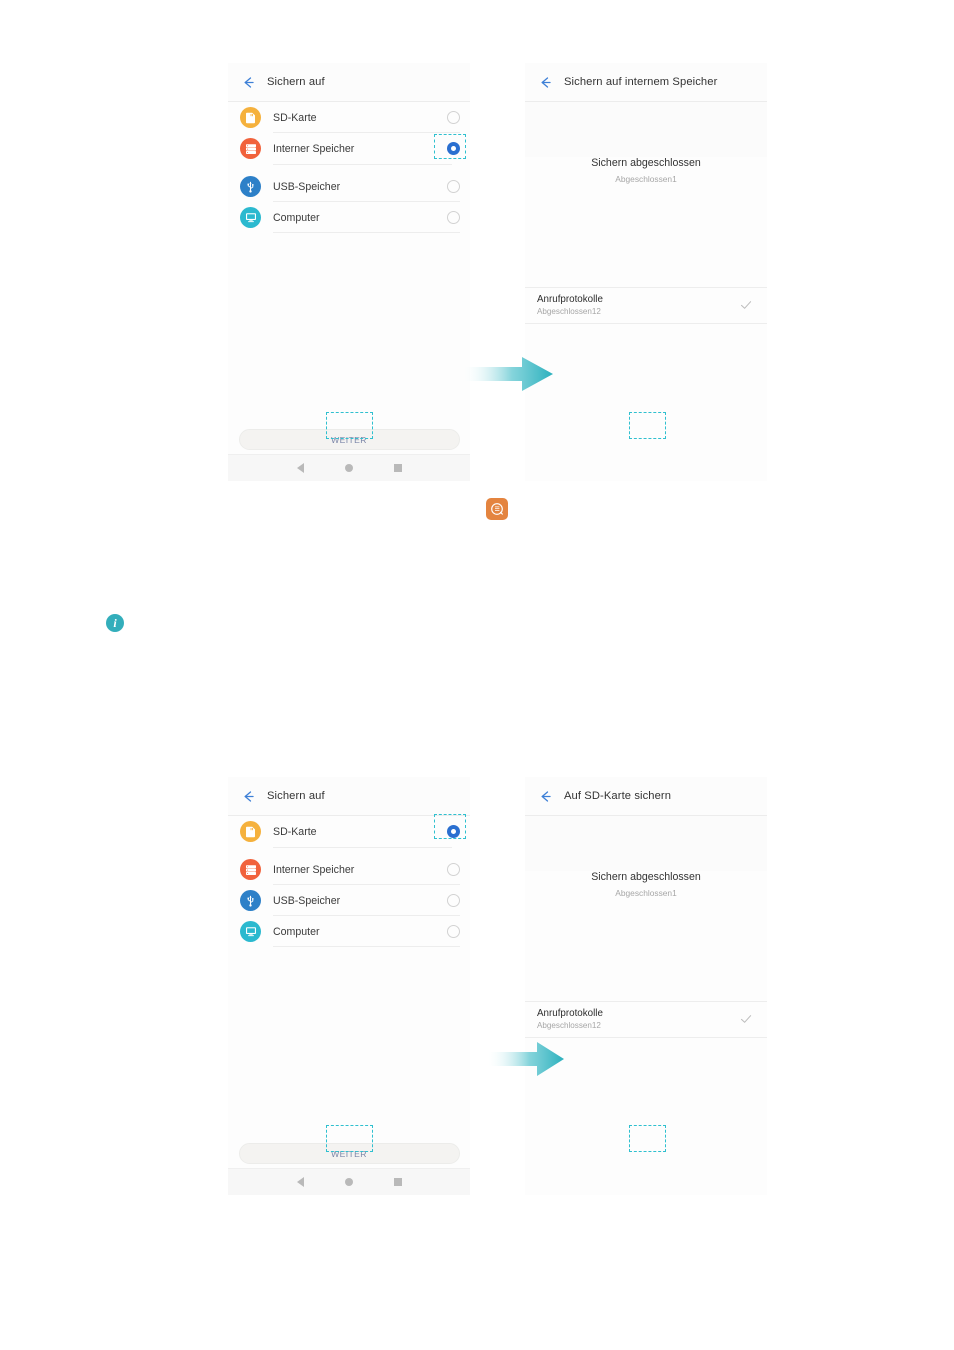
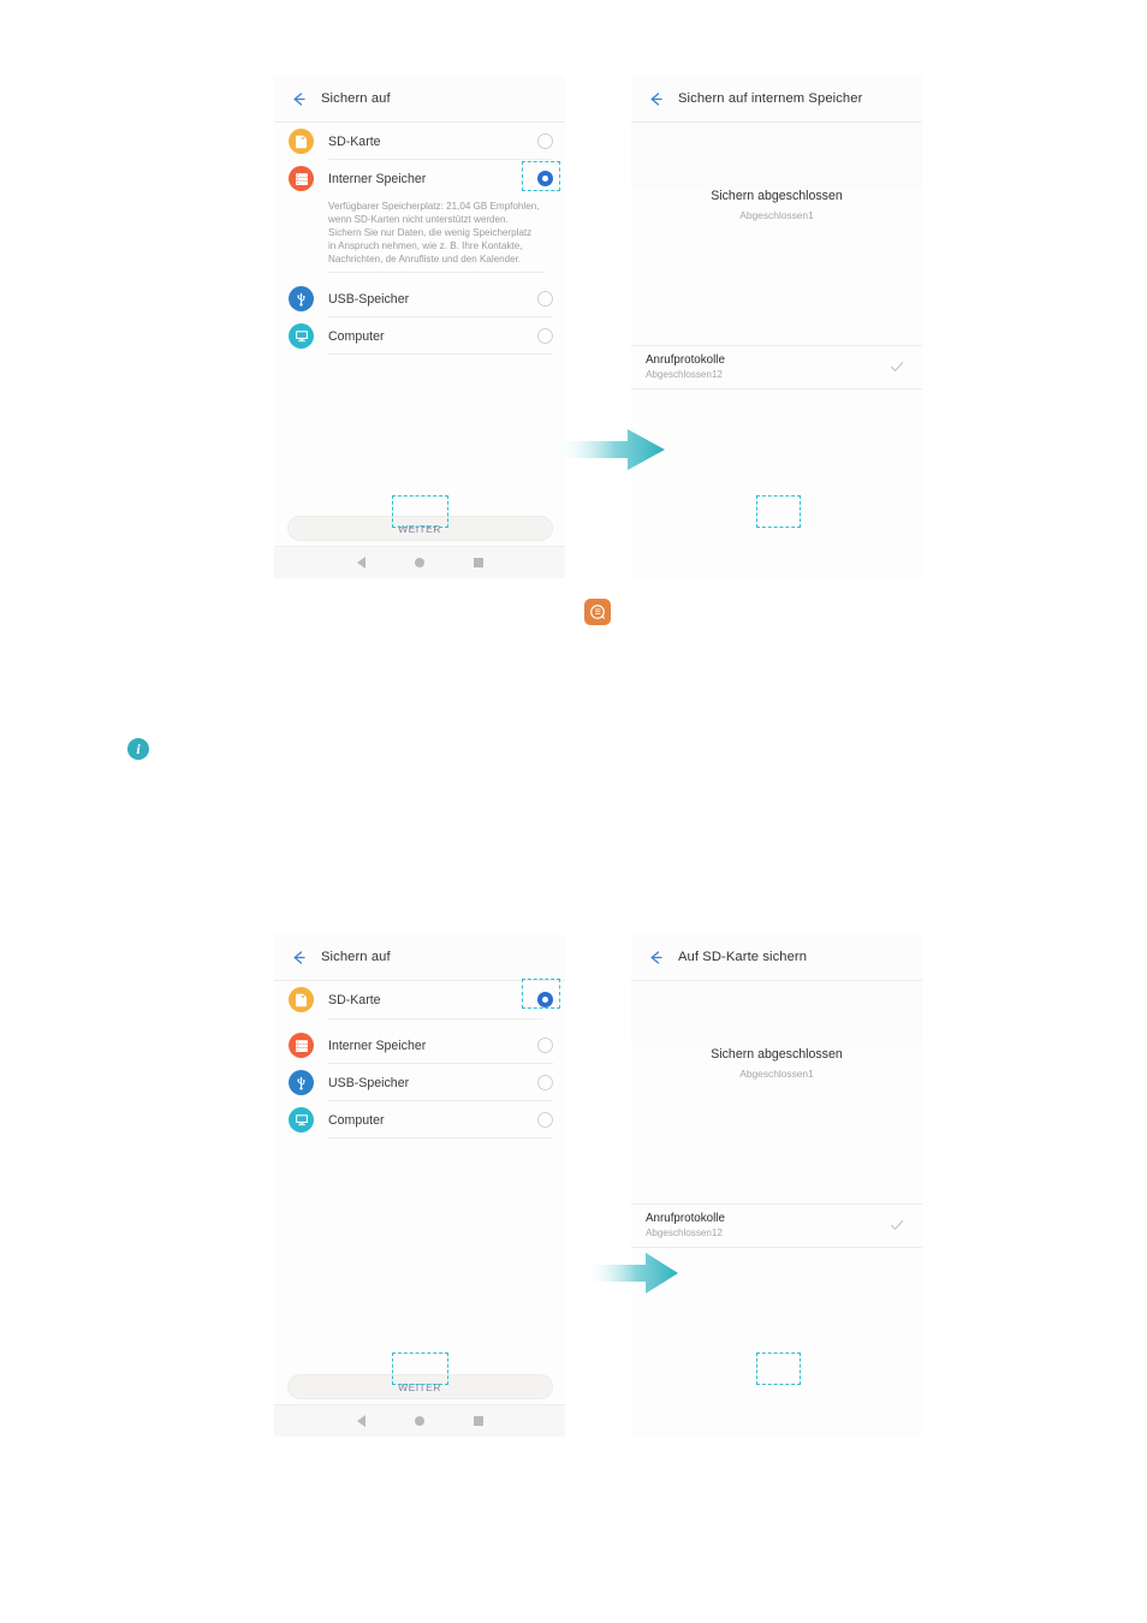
  Sichern auf
  SD-Karte
  Interner Speicher
+ Verfügbarer Speicherplatz: 21,04 GB Empfohlen, wenn SD-Karten nicht unterstützt werden. Sichern Sie nur Daten, die wenig Speicherplatz in Anspruch nehmen, wie z. B. Ihre Kontakte, Nachrichten, de Anrufliste und den Kalender.
  USB-Speicher
  Computer
  WEITER
  Sichern auf internem Speicher
  Sichern abgeschlossen
  Abgeschlossen1
  Anrufprotokolle
  Abgeschlossen12
  i
  Sichern auf
  SD-Karte
  Interner Speicher
  USB-Speicher
  Computer
  WEITER
  Auf SD-Karte sichern
  Sichern abgeschlossen
  Abgeschlossen1
  Anrufprotokolle
  Abgeschlossen12
